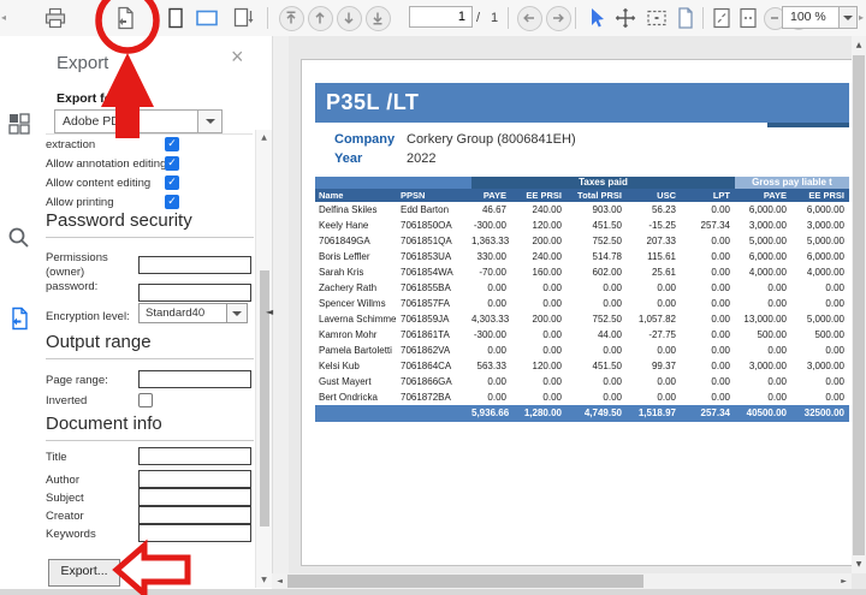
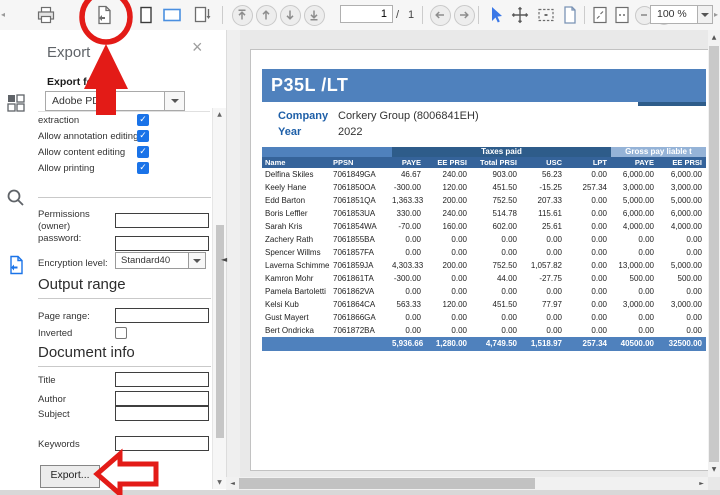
  ◂
  1
  /
  1
  100 %
  ▸
  Export
  ×
  Adobe P
  extraction
  ✓
  Allow annotation editing
  ✓
  Allow content editing
  ✓
  Allow printing
  ✓
- Password security
  Permissions (owner) password:
  Encryption level:
  Standard40
  Output range
  Page range:
  Inverted
  Document info
  Export...
  Title
  Author
  Subject
- Creator
  Keywords
  ◄
  P35L /LT
  Company
  Corkery Group (8006841EH)
  Year
  2022
  Taxes paid
  Gross pay liable t
  Name
  PPSN
  PAYE
  EE PRSI
  Total PRSI
  USC
  LPT
  PAYE
  EE PRSI
  Delfina Skiles
- Edd Barton
+ 7061849GA
  46.67
  240.00
  903.00
  56.23
  0.00
  6,000.00
  6,000.00
  Keely Hane
  7061850OA
  -300.00
  120.00
  451.50
  -15.25
  257.34
  3,000.00
  3,000.00
- 7061849GA
+ Edd Barton
  7061851QA
  1,363.33
  200.00
  752.50
  207.33
  0.00
  5,000.00
  5,000.00
  Boris Leffler
  7061853UA
  330.00
  240.00
  514.78
  115.61
  0.00
  6,000.00
  6,000.00
  Sarah Kris
  7061854WA
  -70.00
  160.00
  602.00
  25.61
  0.00
  4,000.00
  4,000.00
  Zachery Rath
  7061855BA
  0.00
  0.00
  0.00
  0.00
  0.00
  0.00
  0.00
  Spencer Willms
  7061857FA
  0.00
  0.00
  0.00
  0.00
  0.00
  0.00
  0.00
  Laverna Schimme
  7061859JA
  4,303.33
  200.00
  752.50
  1,057.82
  0.00
  13,000.00
  5,000.00
  Kamron Mohr
  7061861TA
  -300.00
  0.00
  44.00
  -27.75
  0.00
  500.00
  500.00
  Pamela Bartoletti
  7061862VA
  0.00
  0.00
  0.00
  0.00
  0.00
  0.00
  0.00
  Kelsi Kub
  7061864CA
  563.33
  120.00
  451.50
- 99.37
+ 77.97
  0.00
  3,000.00
  3,000.00
  Gust Mayert
  7061866GA
  0.00
  0.00
  0.00
  0.00
  0.00
  0.00
  0.00
  Bert Ondricka
  7061872BA
  0.00
  0.00
  0.00
  0.00
  0.00
  0.00
  0.00
  5,936.66
  1,280.00
  4,749.50
  1,518.97
  257.34
  40500.00
  32500.00
